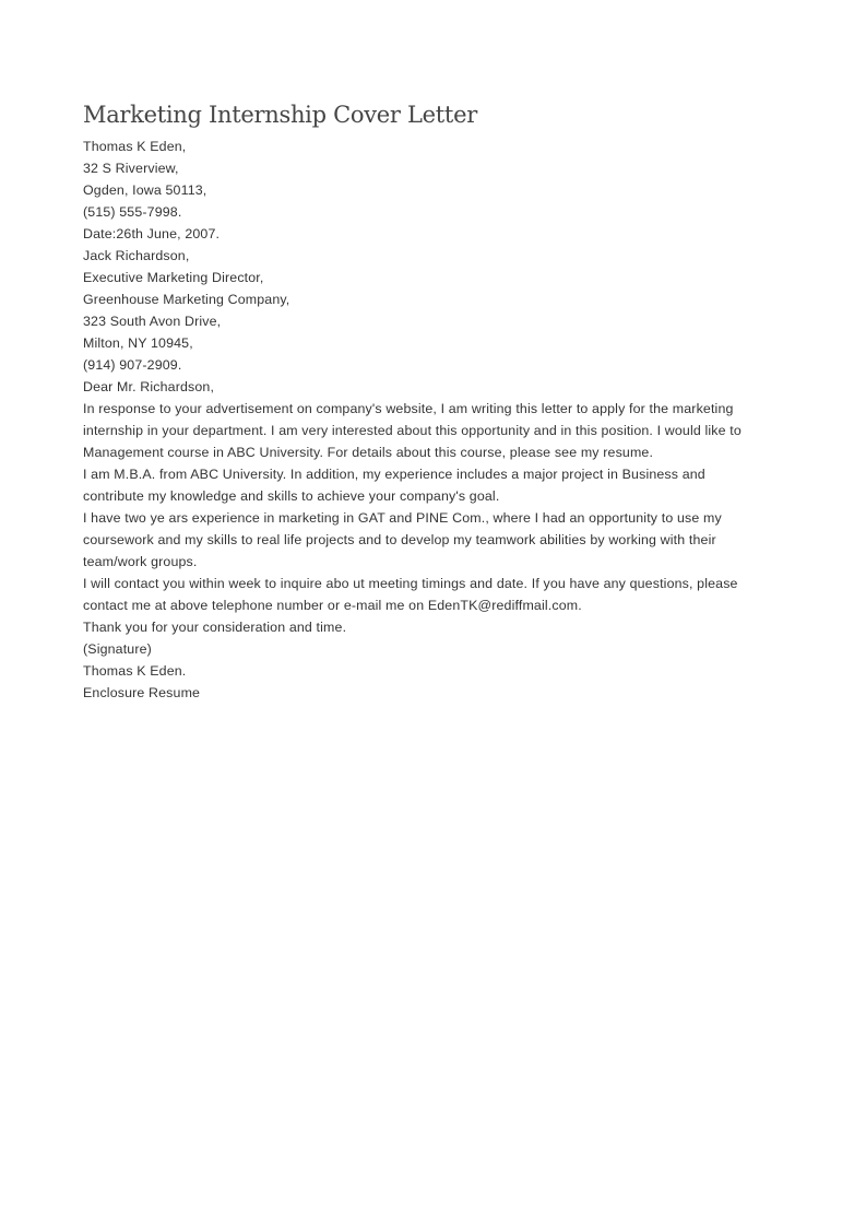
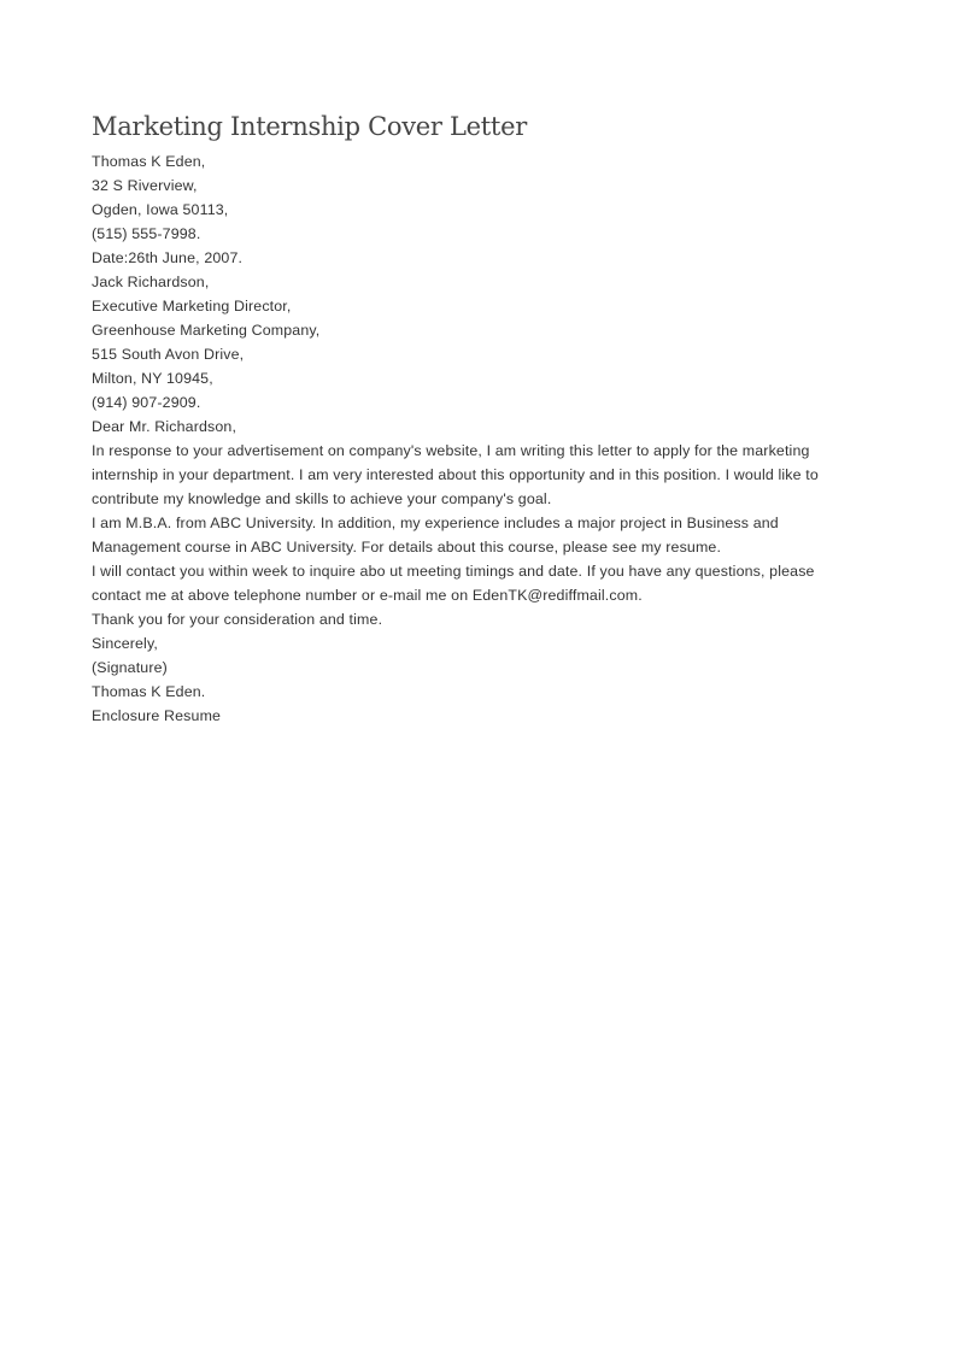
  Marketing Internship Cover Letter
  Thomas K Eden,
  32 S Riverview,
  Ogden, Iowa 50113,
  (515) 555-7998.
  Date:26th June, 2007.
  Jack Richardson,
  Executive Marketing Director,
  Greenhouse Marketing Company,
- 323 South Avon Drive,
+ 515 South Avon Drive,
  Milton, NY 10945,
  (914) 907-2909.
  Dear Mr. Richardson,
  In response to your advertisement on company's website, I am writing this letter to apply for the marketing
  internship in your department. I am very interested about this opportunity and in this position. I would like to
- Management course in ABC University. For details about this course, please see my resume.
+ contribute my knowledge and skills to achieve your company's goal.
  I am M.B.A. from ABC University. In addition, my experience includes a major project in Business and
- contribute my knowledge and skills to achieve your company's goal.
+ Management course in ABC University. For details about this course, please see my resume.
- I have two ye ars experience in marketing in GAT and PINE Com., where I had an opportunity to use my
- coursework and my skills to real life projects and to develop my teamwork abilities by working with their
- team/work groups.
  I will contact you within week to inquire abo ut meeting timings and date. If you have any questions, please
  contact me at above telephone number or e-mail me on EdenTK@rediffmail.com.
  Thank you for your consideration and time.
+ Sincerely,
  (Signature)
  Thomas K Eden.
  Enclosure Resume
